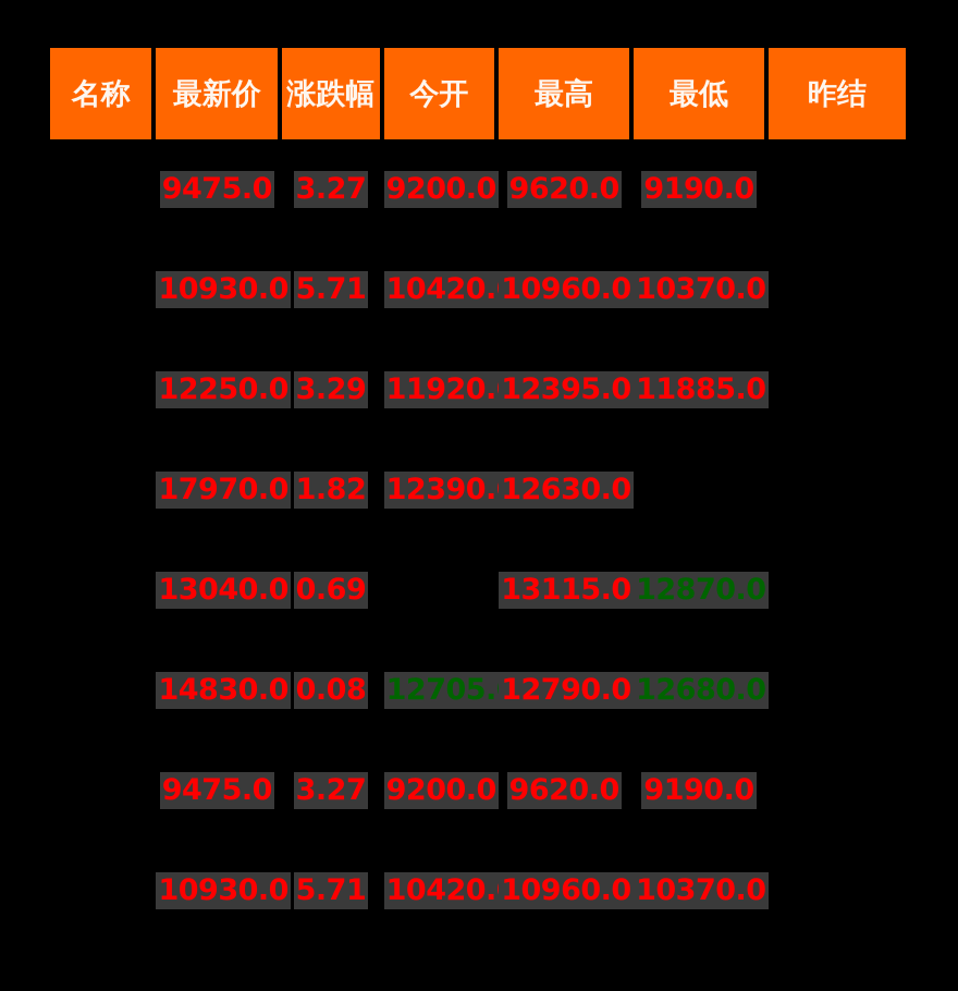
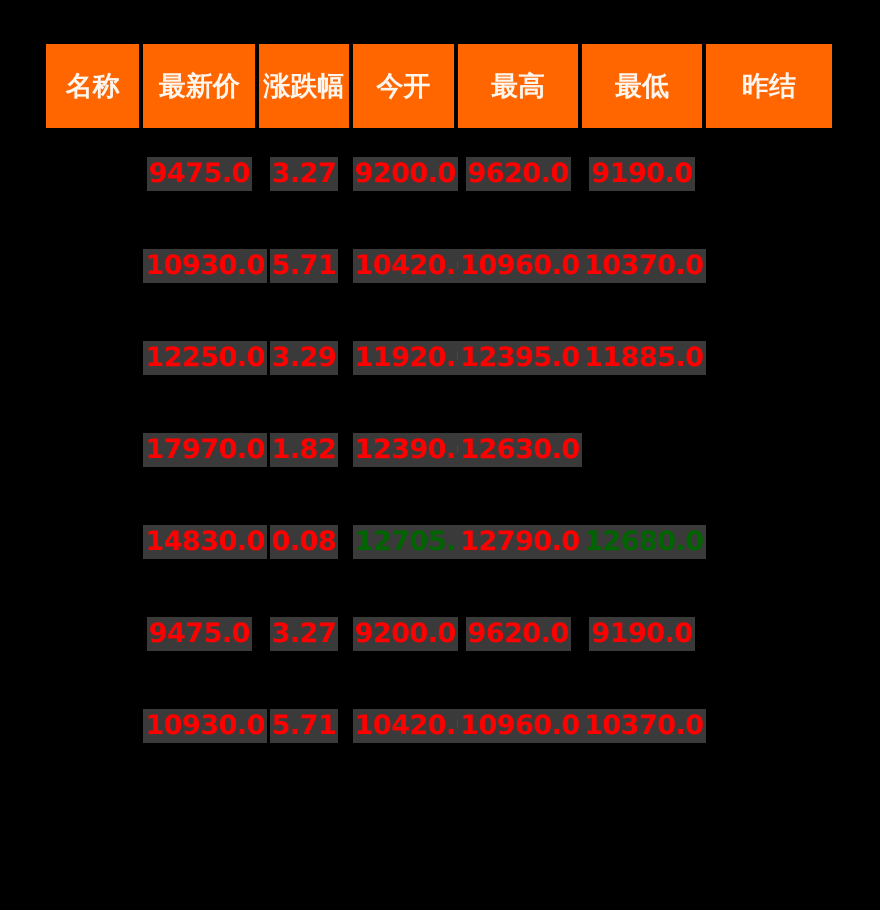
  名称	最新价	涨跌幅	今开	最高	最低	昨结
  	9475.0	3.27	9200.0	9620.0	9190.0
  	10930.0	5.71	10420.	10960.0	10370.0
  	12250.0	3.29	11920.	12395.0	11885.0
  	17970.0	1.82	12390.	12630.0
- 	13040.0	0.69		13115.0	12870.0
  	14830.0	0.08	12705.	12790.0	12680.0
  	9475.0	3.27	9200.0	9620.0	9190.0
  	10930.0	5.71	10420.	10960.0	10370.0
